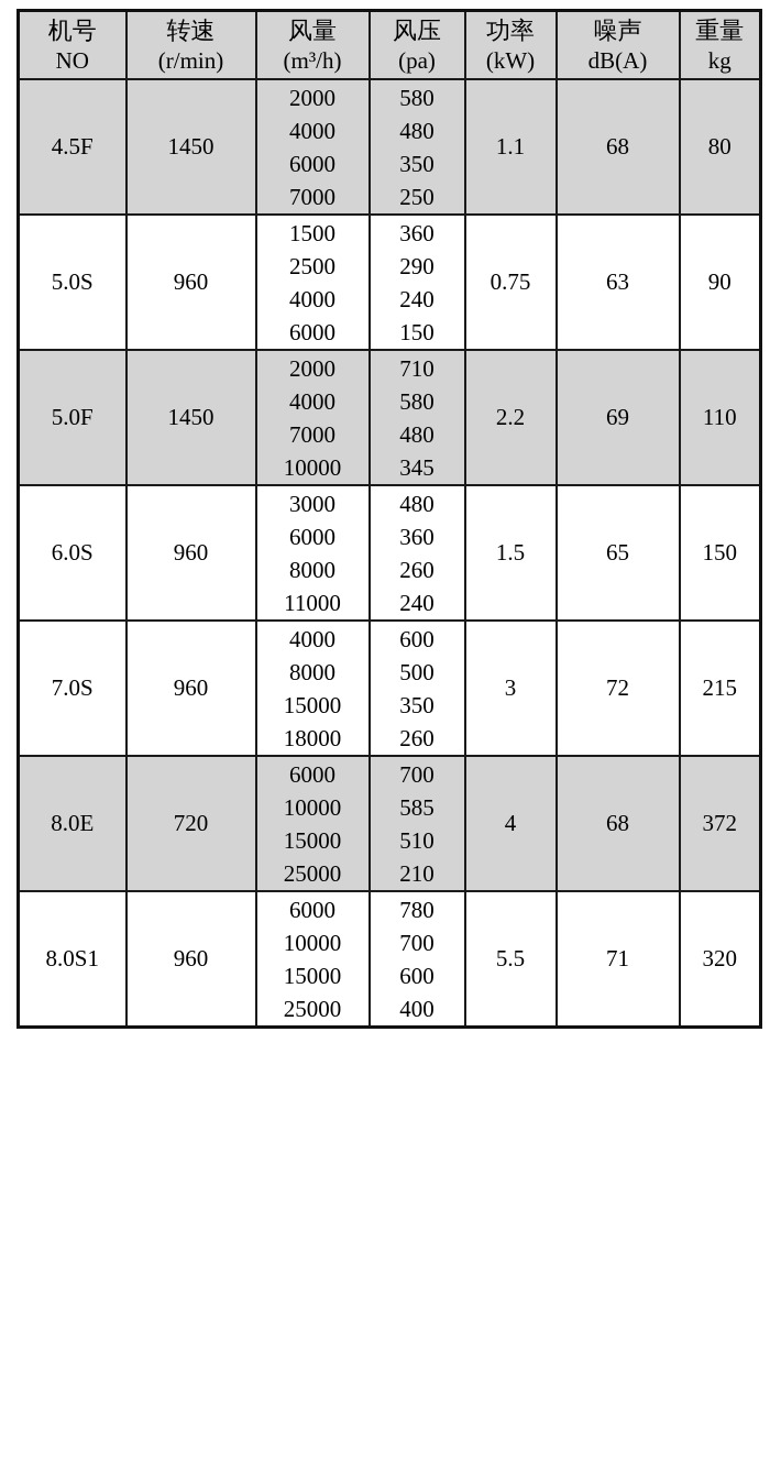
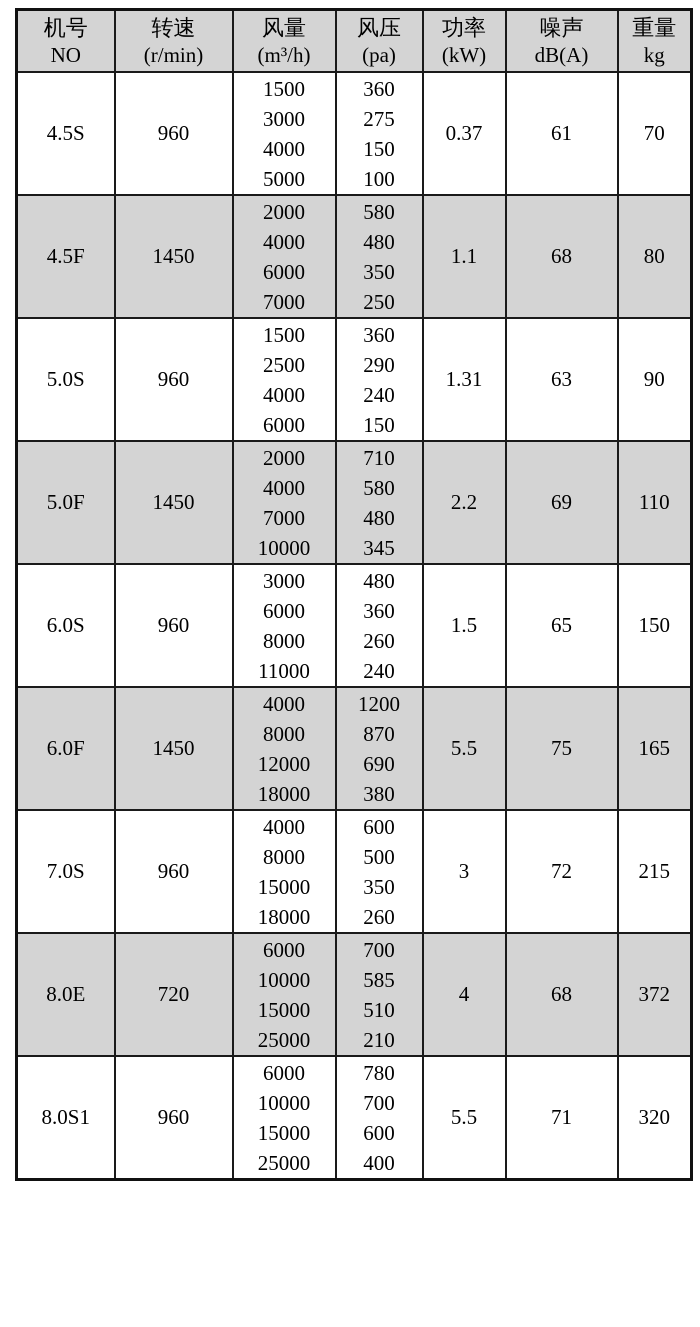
  机号 NO	转速 (r/min)	风量 (m³/h)	风压 (pa)	功率 (kW)	噪声 dB(A)	重量 kg
+ 4.5S	960	1500 3000 4000 5000	360 275 150 100	0.37	61	70
  4.5F	1450	2000 4000 6000 7000	580 480 350 250	1.1	68	80
- 5.0S	960	1500 2500 4000 6000	360 290 240 150	0.75	63	90
+ 5.0S	960	1500 2500 4000 6000	360 290 240 150	1.31	63	90
  5.0F	1450	2000 4000 7000 10000	710 580 480 345	2.2	69	110
  6.0S	960	3000 6000 8000 11000	480 360 260 240	1.5	65	150
+ 6.0F	1450	4000 8000 12000 18000	1200 870 690 380	5.5	75	165
  7.0S	960	4000 8000 15000 18000	600 500 350 260	3	72	215
  8.0E	720	6000 10000 15000 25000	700 585 510 210	4	68	372
  8.0S1	960	6000 10000 15000 25000	780 700 600 400	5.5	71	320
